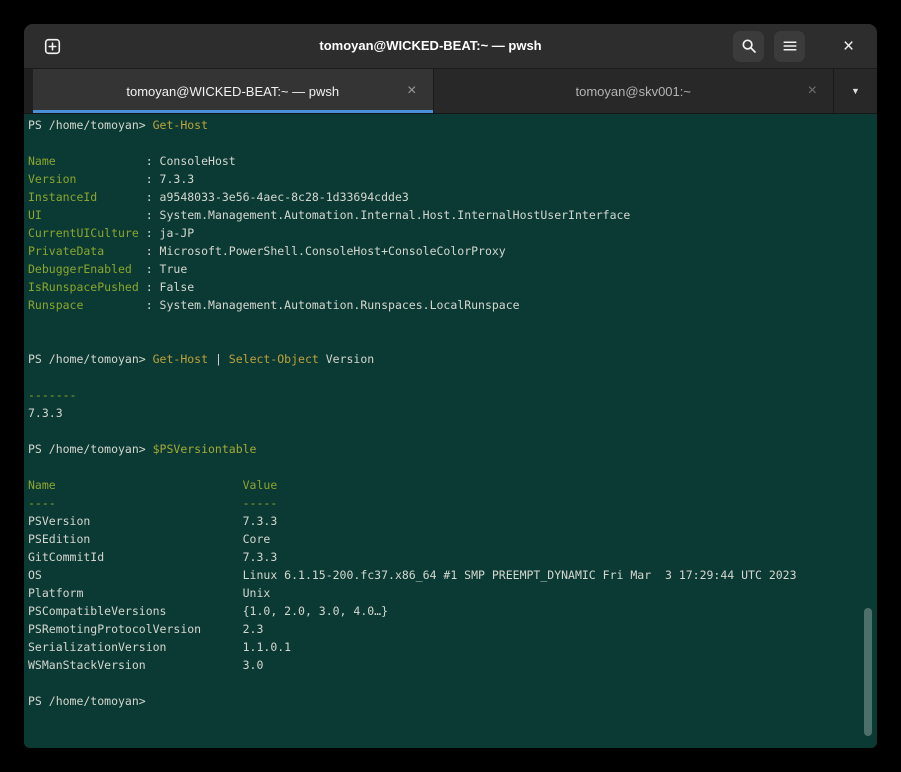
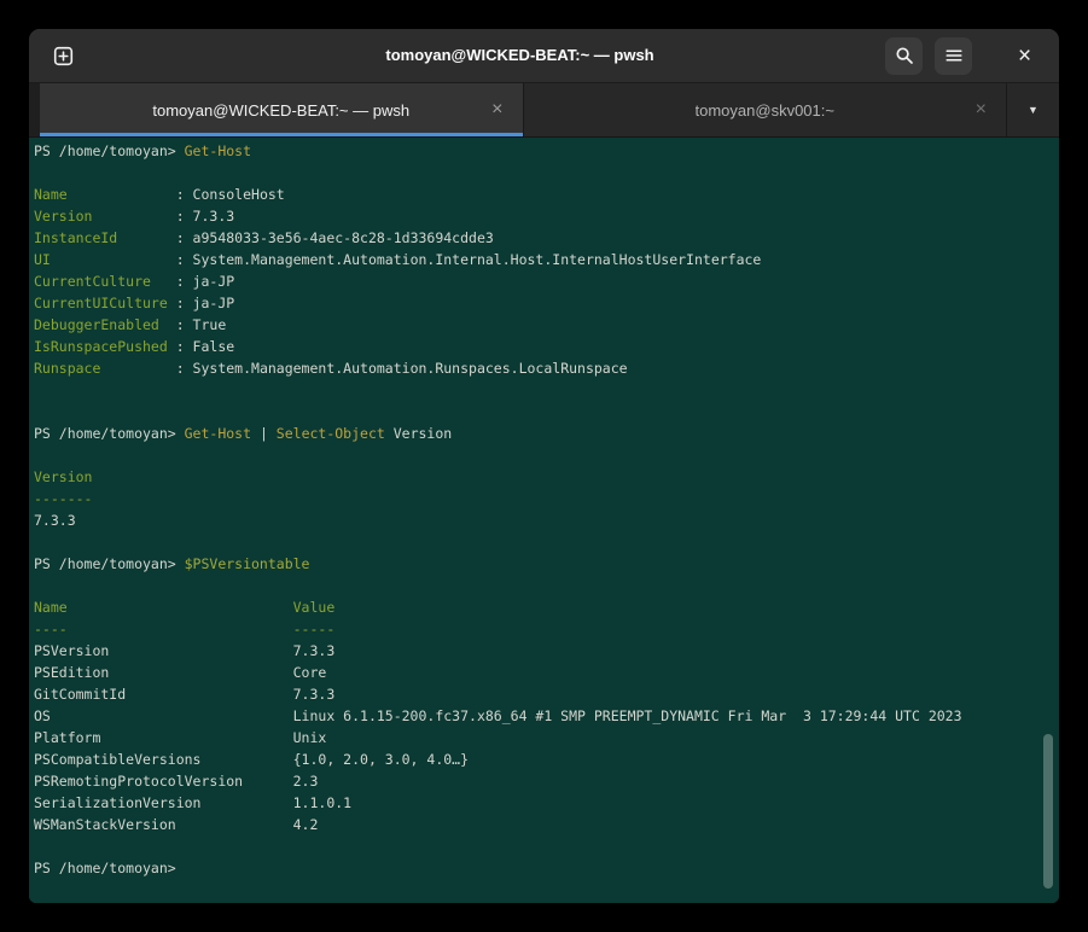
  tomoyan@WICKED-BEAT:~ — pwsh
  ×
  tomoyan@WICKED-BEAT:~ — pwsh
  ×
  tomoyan@skv001:~
  ×
  ▼
  PS /home/tomoyan> Get-Host
  Name : ConsoleHost
  Version : 7.3.3
  InstanceId : a9548033-3e56-4aec-8c28-1d33694cdde3
  UI : System.Management.Automation.Internal.Host.InternalHostUserInterface
+ CurrentCulture : ja-JP
  CurrentUICulture : ja-JP
- PrivateData : Microsoft.PowerShell.ConsoleHost+ConsoleColorProxy
  DebuggerEnabled : True
  IsRunspacePushed : False
  Runspace : System.Management.Automation.Runspaces.LocalRunspace
  PS /home/tomoyan> Get-Host | Select-Object Version
+ Version
  -------
  7.3.3
  PS /home/tomoyan> $PSVersiontable
  Name Value
  ---- -----
  PSVersion 7.3.3
  PSEdition Core
  GitCommitId 7.3.3
  OS Linux 6.1.15-200.fc37.x86_64 #1 SMP PREEMPT_DYNAMIC Fri Mar 3 17:29:44 UTC 2023
  Platform Unix
  PSCompatibleVersions {1.0, 2.0, 3.0, 4.0…}
  PSRemotingProtocolVersion 2.3
  SerializationVersion 1.1.0.1
- WSManStackVersion 3.0
+ WSManStackVersion 4.2
  PS /home/tomoyan>
